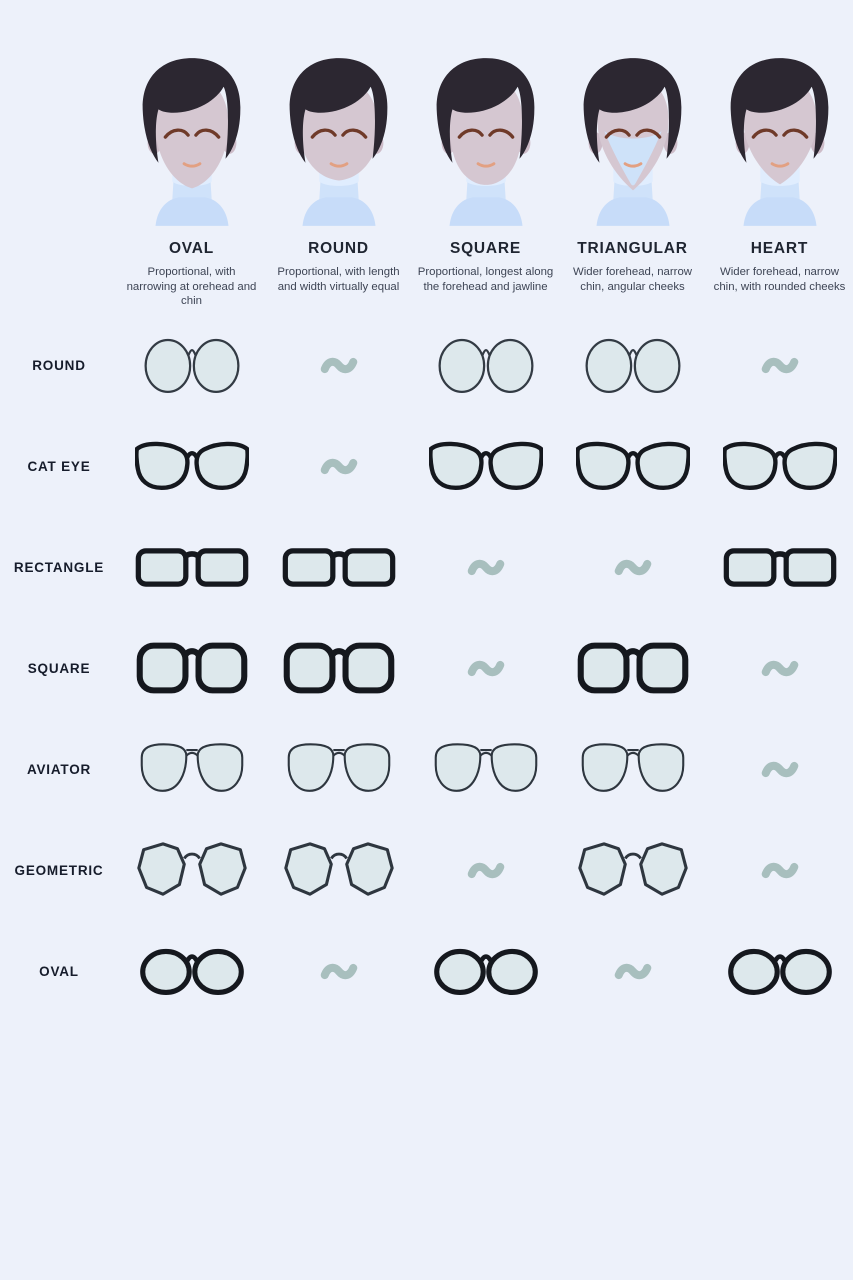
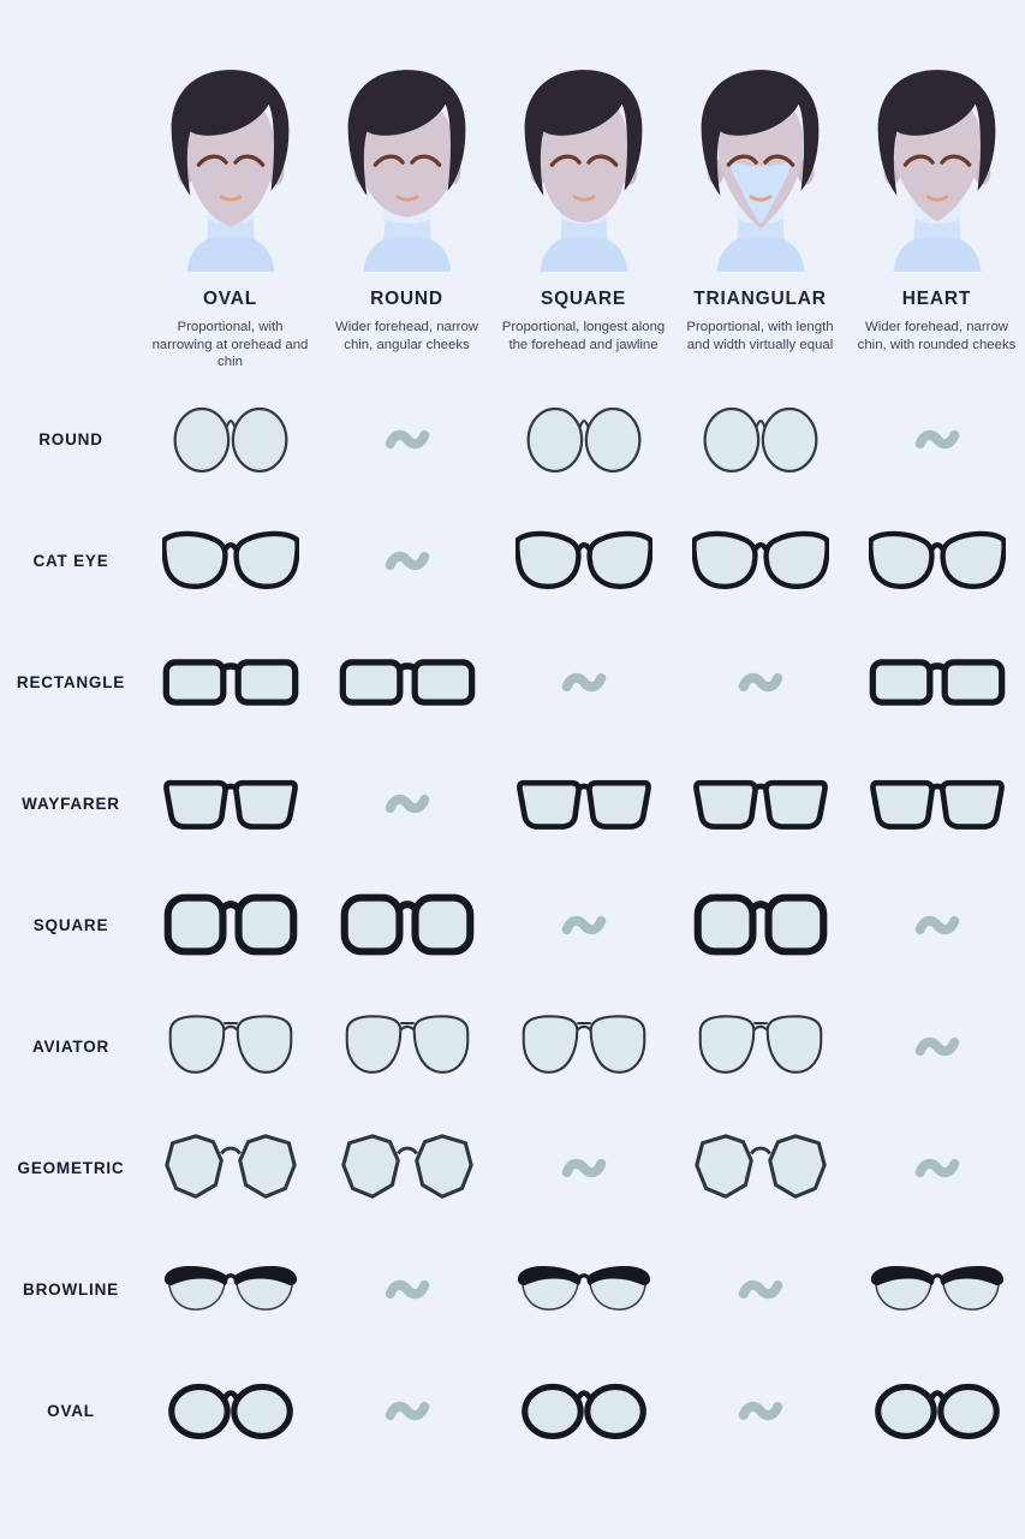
  OVAL
  Proportional, with narrowing at orehead and chin
  ROUND
- Proportional, with length and width virtually equal
+ Wider forehead, narrow chin, angular cheeks
  SQUARE
  Proportional, longest along the forehead and jawline
  TRIANGULAR
- Wider forehead, narrow chin, angular cheeks
+ Proportional, with length and width virtually equal
  HEART
  Wider forehead, narrow chin, with rounded cheeks
  ROUND
  CAT EYE
  RECTANGLE
+ WAYFARER
  SQUARE
  AVIATOR
  GEOMETRIC
+ BROWLINE
  OVAL
